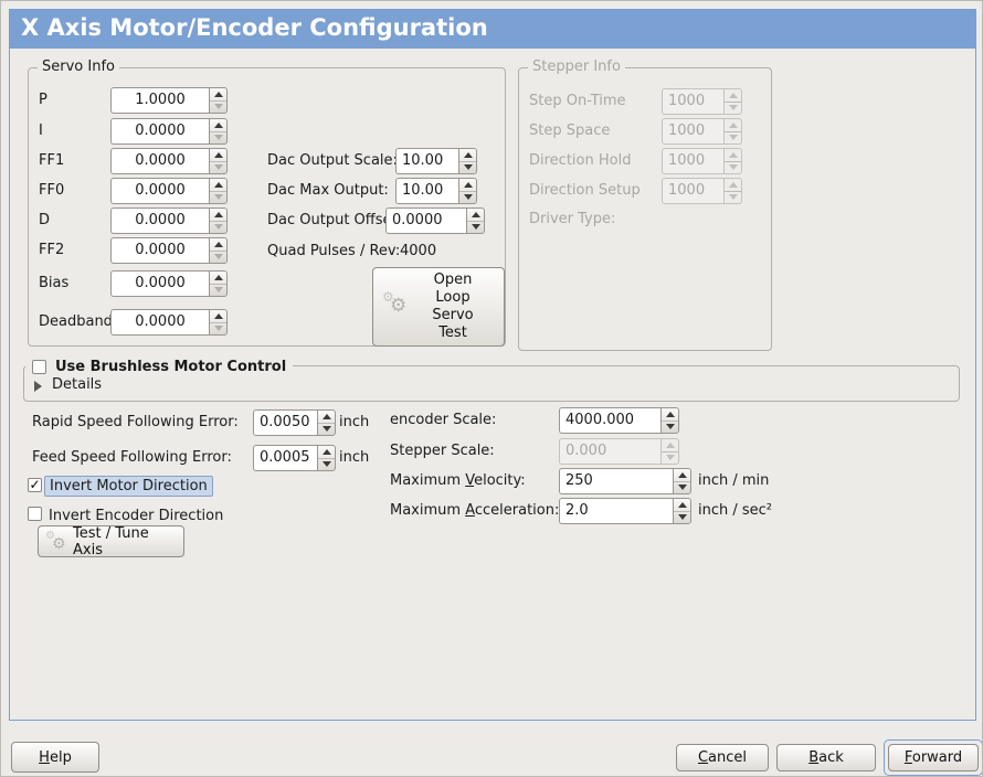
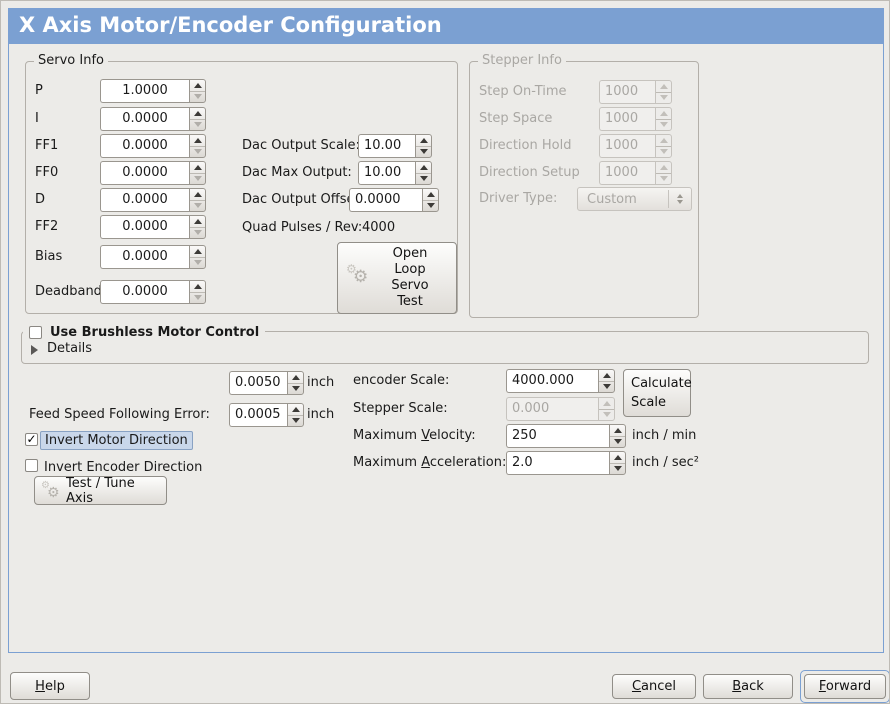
  X Axis Motor/Encoder Configuration
  Servo Info
  P
  1.0000
  I
  0.0000
  FF1
  0.0000
  FF0
  0.0000
  D
  0.0000
  FF2
  0.0000
  Bias
  0.0000
  Deadband
  0.0000
  Dac Output Scale
  10.00
  Dac Max Output:
  10.00
  Dac Output Offs
  0.0000
  Quad Pulses / Rev:
  4000
  Open
  Loop
  Servo
  Test
  Stepper Info
  Step On-Time
  1000
  Step Space
  1000
  Direction Hold
  1000
  Direction Setup
  1000
  Driver Type:
+ Custom
  Use Brushless Motor Control
  Details
- Rapid Speed Following Error:
  0.0050
  inch
  Feed Speed Following Error:
  0.0005
  inch
  encoder Scale:
  4000.000
+ Calculate
+ Scale
  Stepper Scale:
  0.000
  Maximum Velocity:
  250
  inch / min
  Maximum Acceleration:
  2.0
  inch / sec²
  ✓
  Invert Motor Direction
  Invert Encoder Direction
  Test / Tune Axis
  Help
  Cancel
  Back
  Forward
